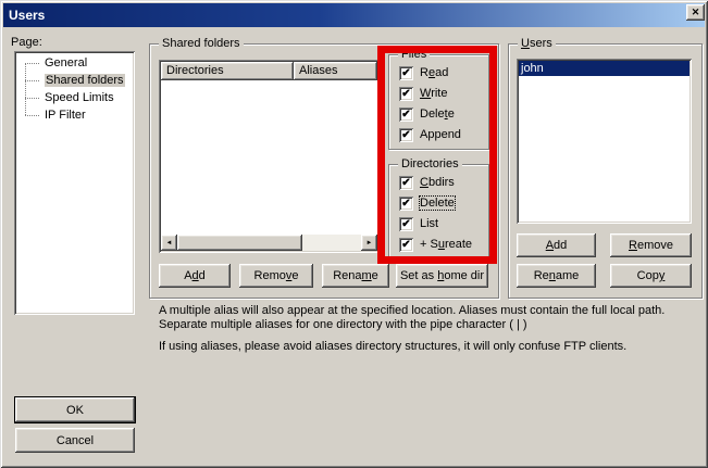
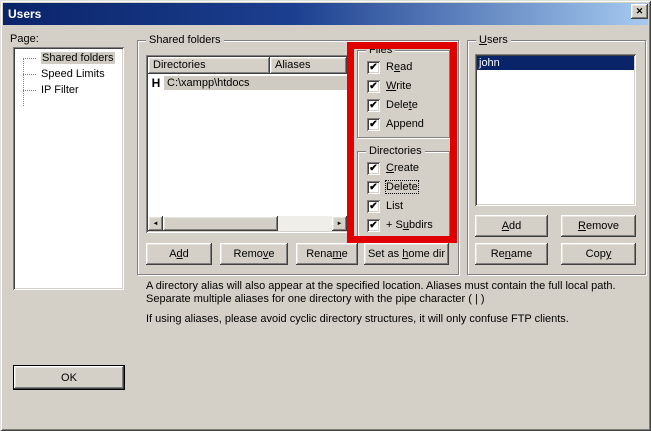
  Users
  ✕
  Page:
- General
  Shared folders
  Speed Limits
  IP Filter
  Shared folders
  Directories
  Aliases
+ H
+ C:\xampp\htdocs
  Add
  Remove
  Rename
  Set as home dir
  Files
  ✔
  Read
  ✔
  Write
  ✔
  Delete
  ✔
  Append
  Directories
  ✔
- Cbdirs
+ Create
  ✔
  Delete
  ✔
  List
  ✔
- + Sureate
+ + Subdirs
  Users
  john
  Add
  Remove
  Rename
  Copy
- A multiple alias will also appear at the specified location. Aliases must contain the full local path. Separate multiple aliases for one directory with the pipe character ( | )
+ A directory alias will also appear at the specified location. Aliases must contain the full local path. Separate multiple aliases for one directory with the pipe character ( | )
- If using aliases, please avoid aliases directory structures, it will only confuse FTP clients.
+ If using aliases, please avoid cyclic directory structures, it will only confuse FTP clients.
  OK
- Cancel
